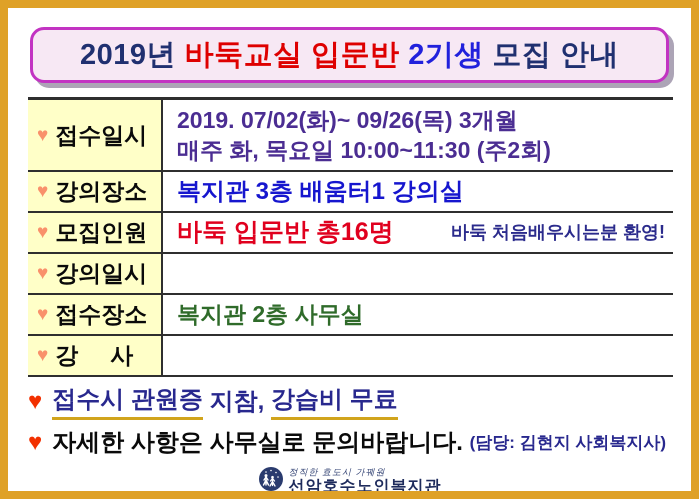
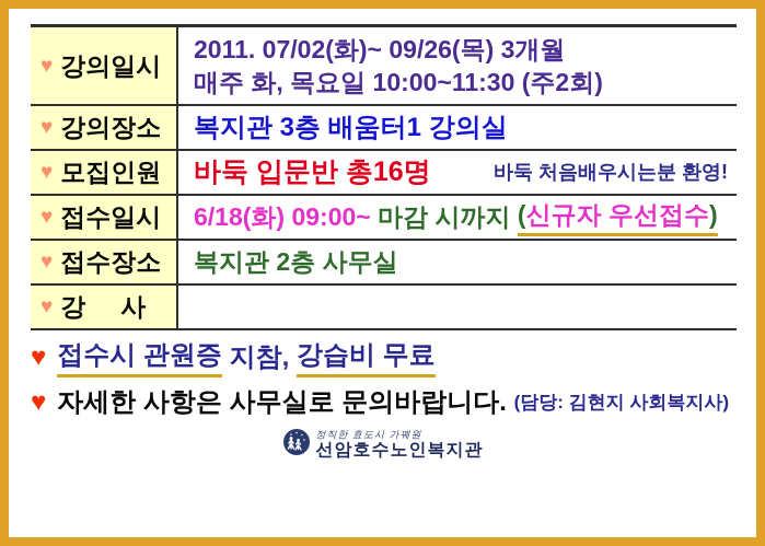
- 2019년
- 바둑교실 입문반
- 2기생
- 모집 안내
  ♥
- 접수일시
+ 강의일시
- 2019. 07/02(화)~ 09/26(목) 3개월
+ 2011. 07/02(화)~ 09/26(목) 3개월
  매주 화, 목요일 10:00~11:30 (주2회)
  ♥
  강의장소
  복지관 3층 배움터1 강의실
  ♥
  모집인원
  바둑 입문반 총16명
  바둑 처음배우시는분 환영!
  ♥
- 강의일시
+ 접수일시
+ 6/18(화) 09:00~
+ 마감 시까지
+ (신규자 우선접수)
  ♥
  접수장소
  복지관 2층 사무실
  ♥
  강 사
  ♥
  접수시 관원증
  지참,
  강습비 무료
  ♥
  자세한 사항은 사무실로 문의바랍니다.
  (담당: 김현지 사회복지사)
  정직한 효도시 가꿰원
  선암호수노인복지관
